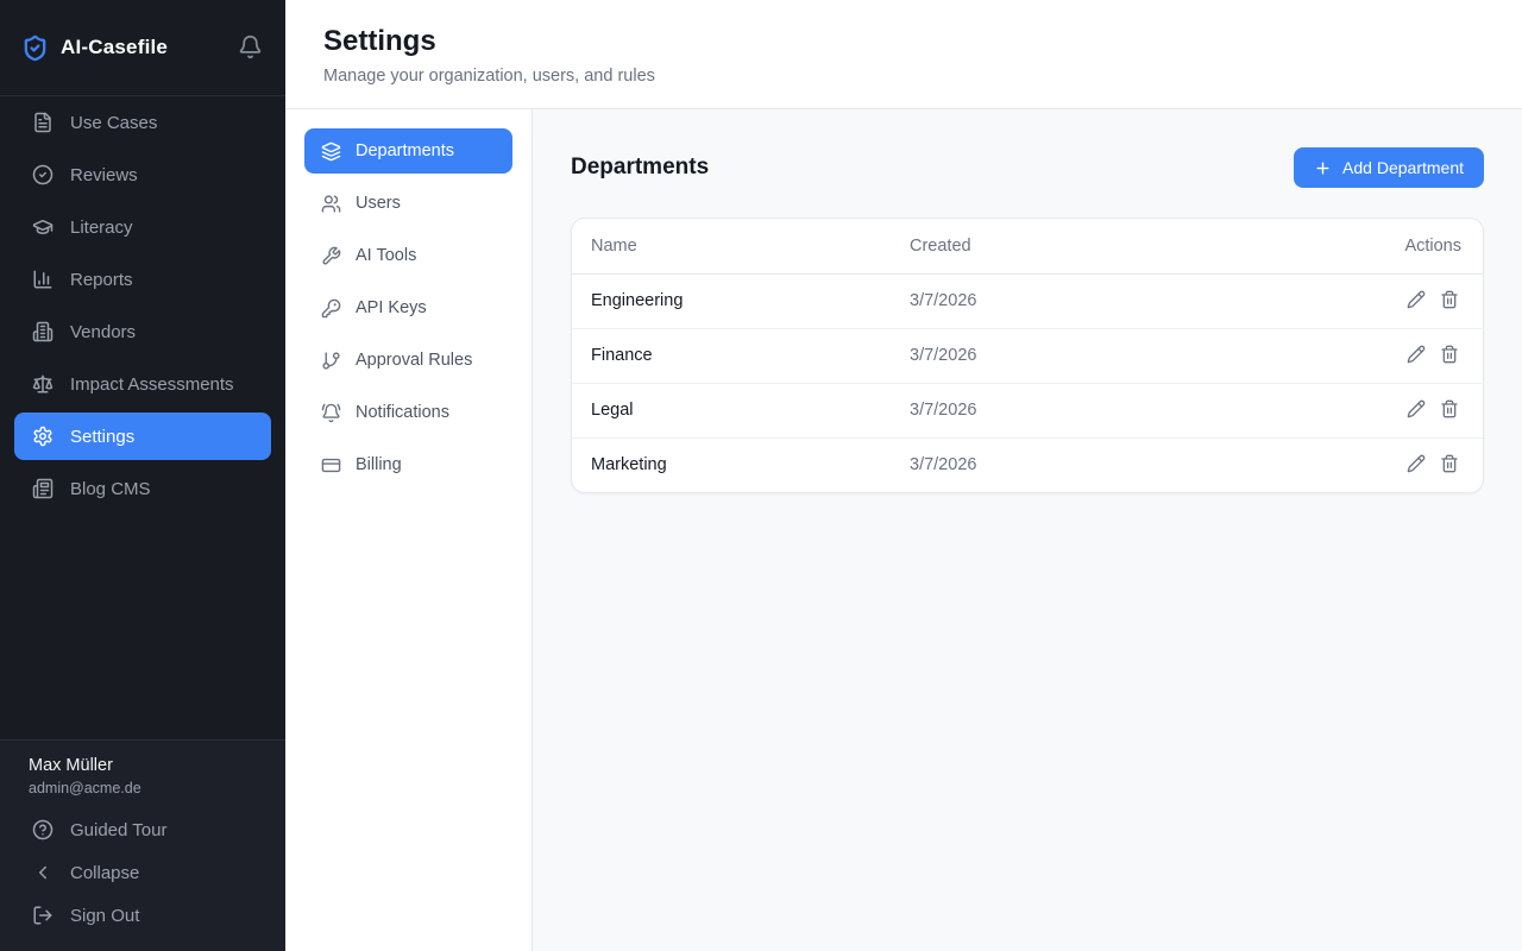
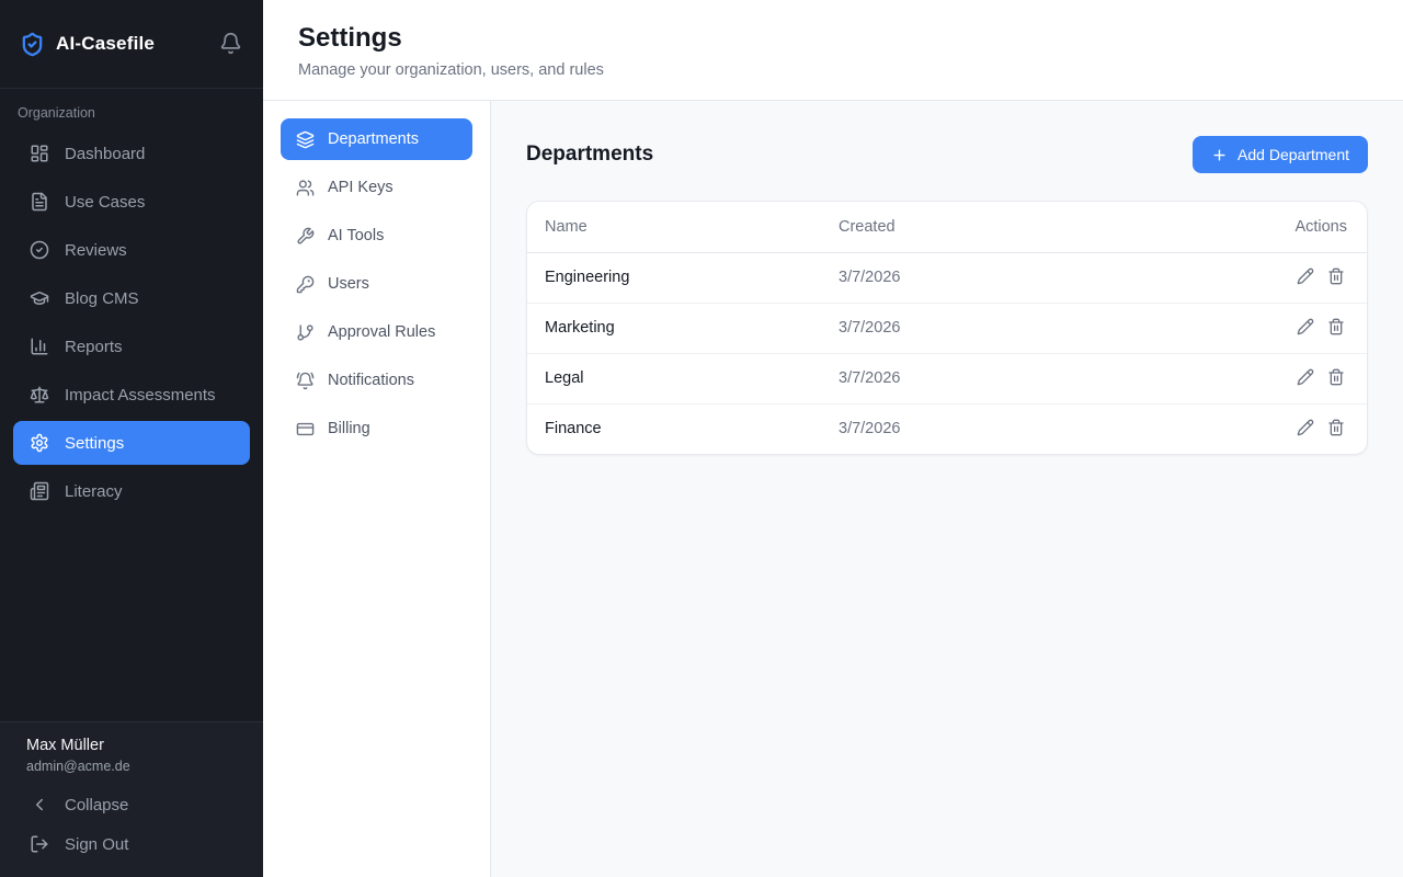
  AI-Casefile
+ Organization
+ Dashboard
  Use Cases
  Reviews
- Literacy
+ Blog CMS
  Reports
- Vendors
  Impact Assessments
  Settings
- Blog CMS
+ Literacy
  Max Müller
  admin@acme.de
- Guided Tour
  Collapse
  Sign Out
  Settings
  Manage your organization, users, and rules
  Departments
- Users
+ API Keys
  AI Tools
- API Keys
+ Users
  Approval Rules
  Notifications
  Billing
  Departments
  Add Department
  Name	Created	Actions
  Engineering	3/7/2026
- Finance	3/7/2026
+ Marketing	3/7/2026
  Legal	3/7/2026
- Marketing	3/7/2026
+ Finance	3/7/2026
